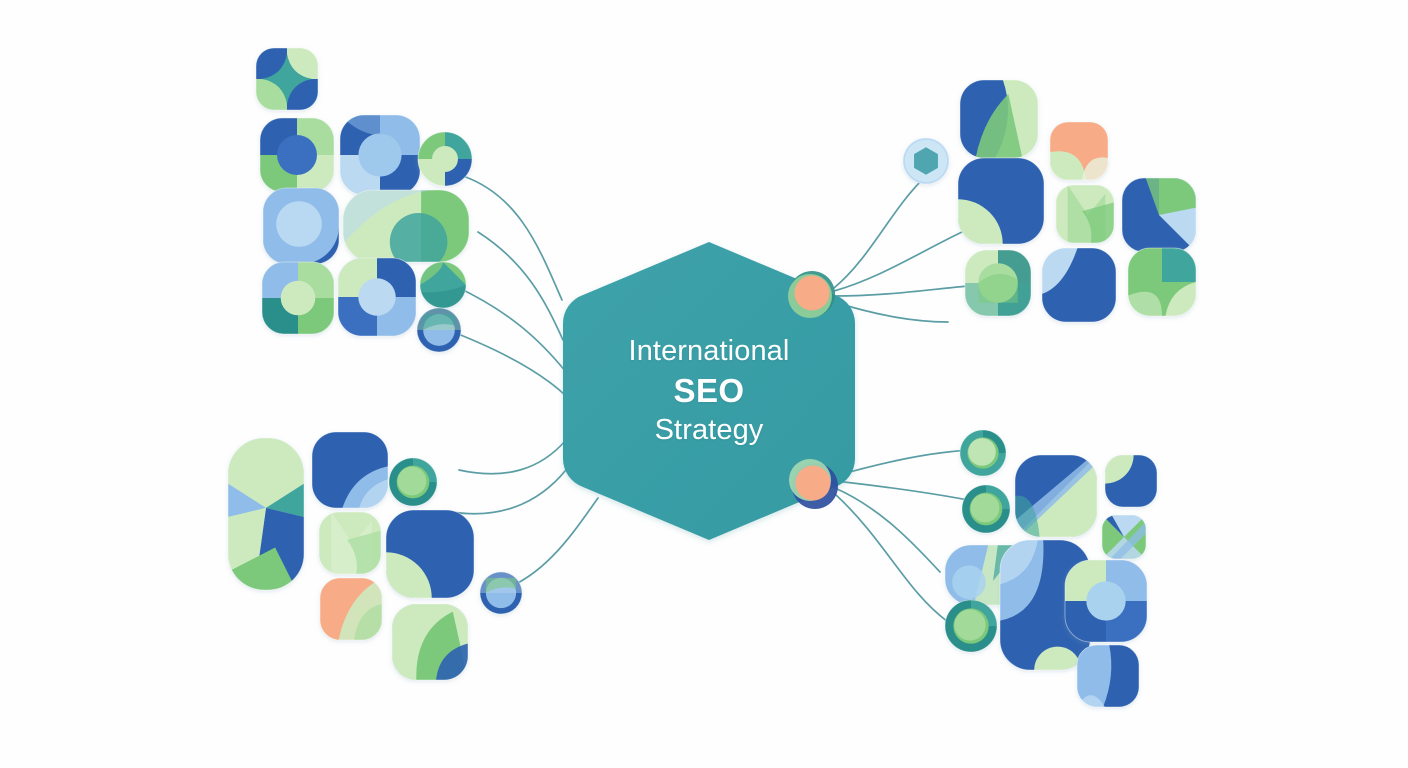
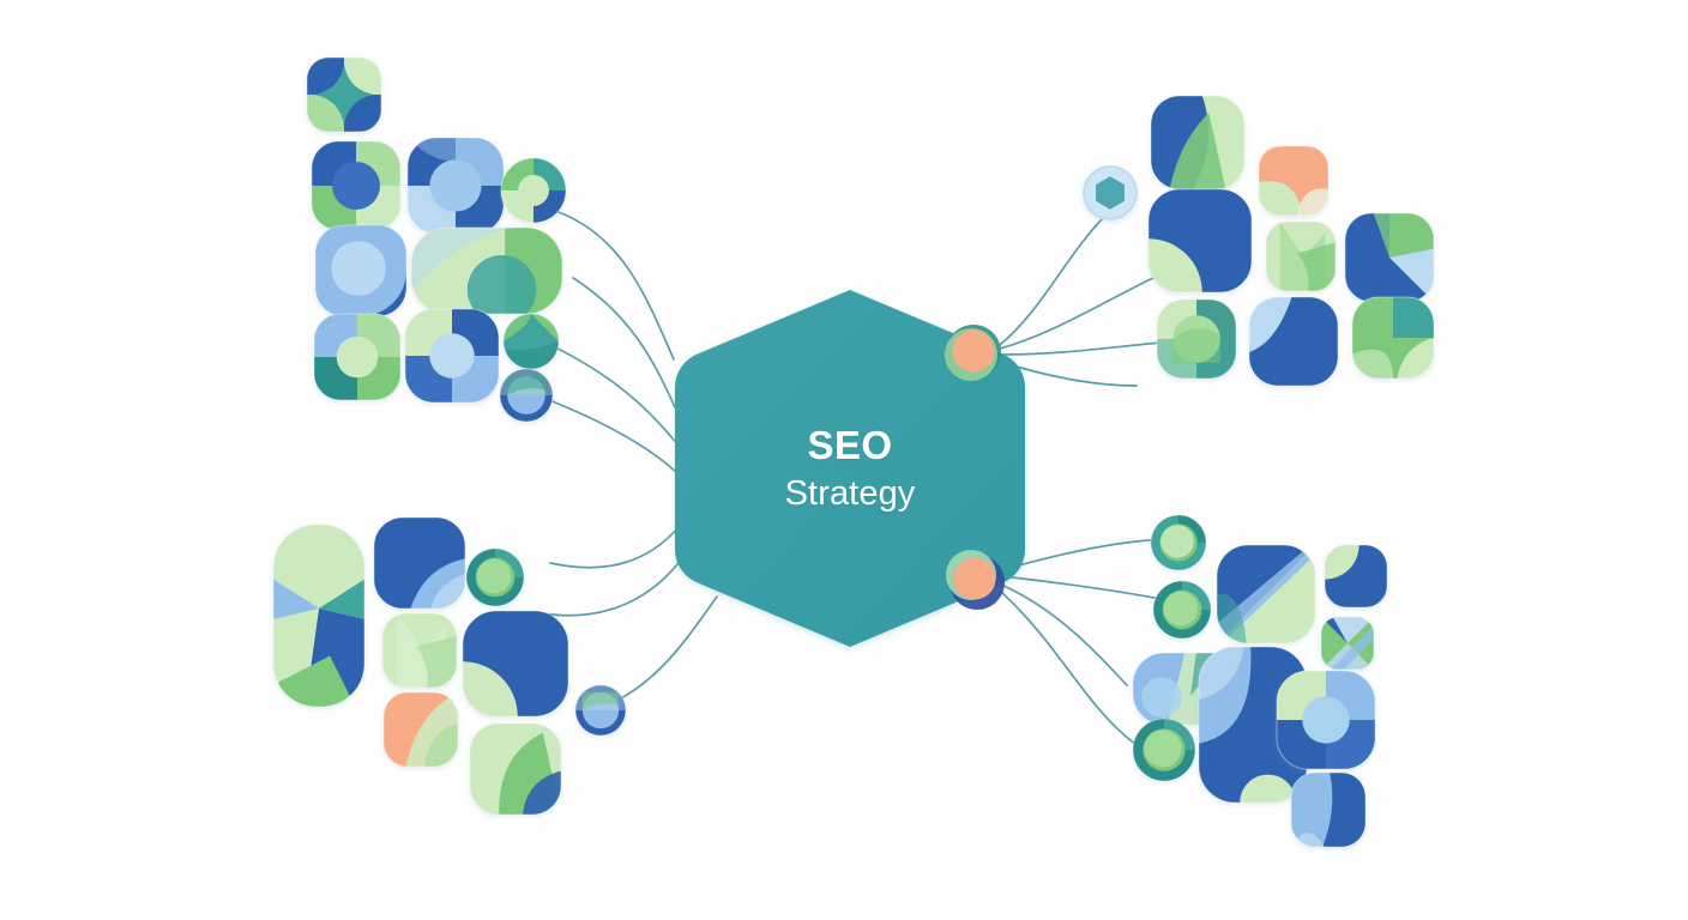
- International
  SEO
  Strategy
